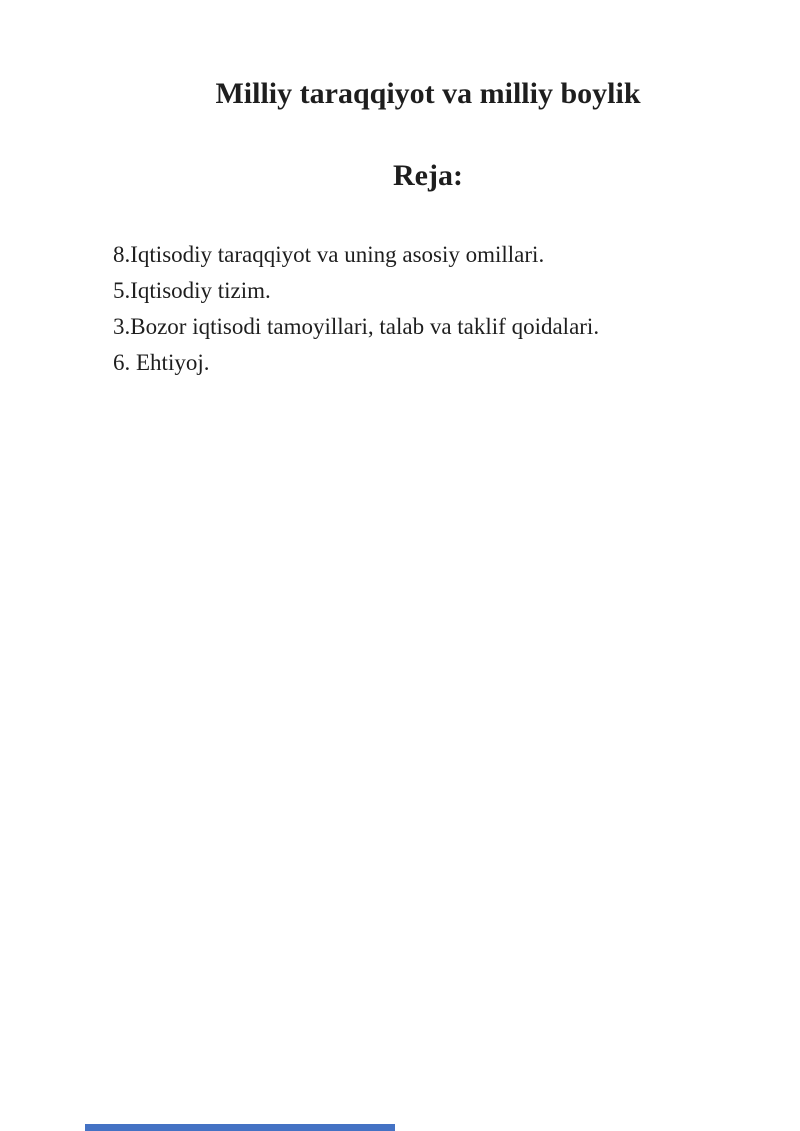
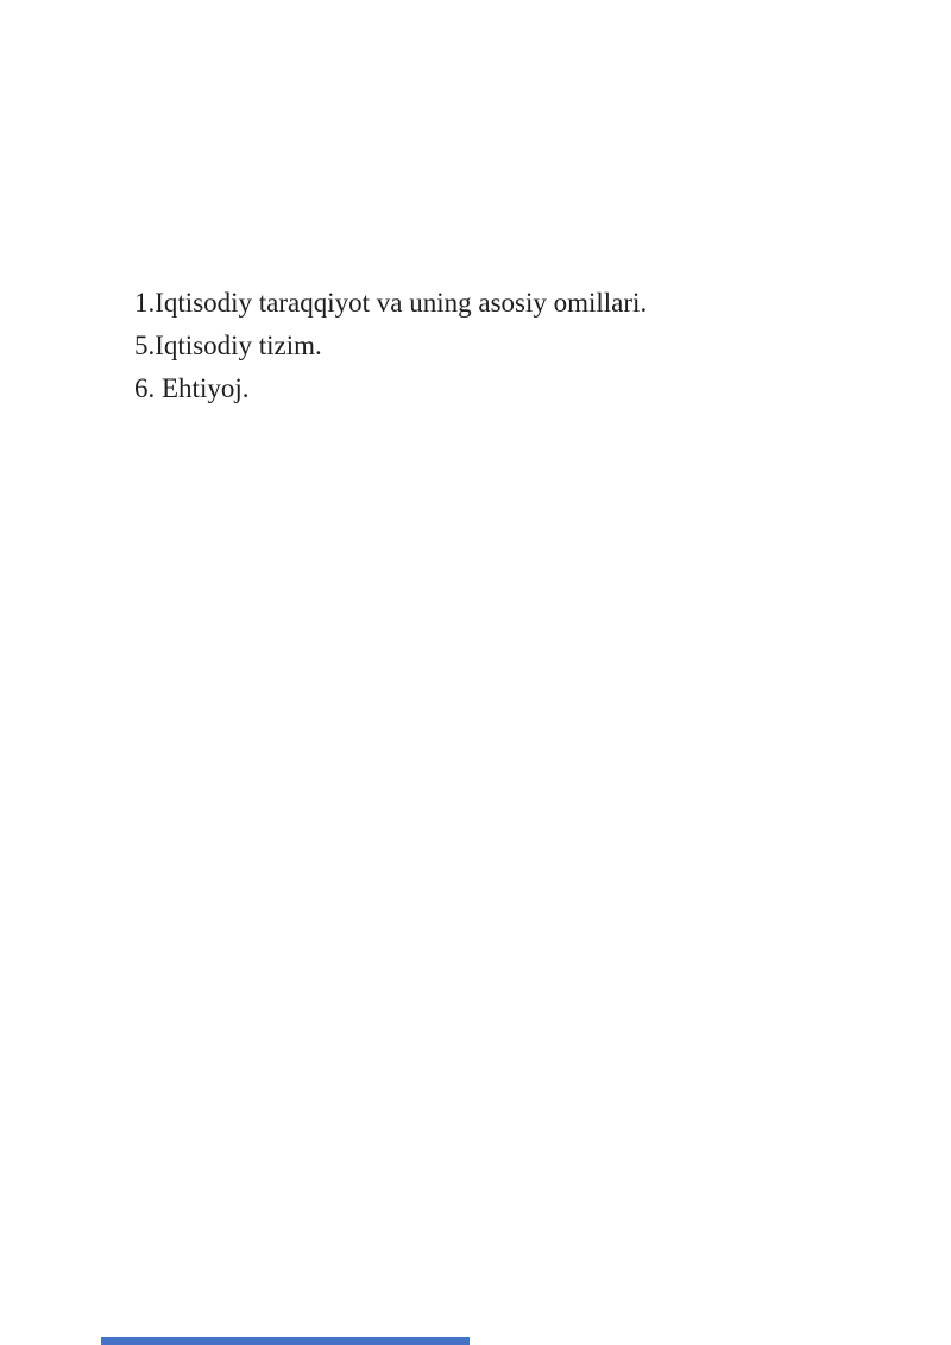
- Milliy taraqqiyot va milliy boylik
- Reja:
- 8.Iqtisodiy taraqqiyot va uning asosiy omillari.
+ 1.Iqtisodiy taraqqiyot va uning asosiy omillari.
  5.Iqtisodiy tizim.
- 3.Bozor iqtisodi tamoyillari, talab va taklif qoidalari.
  6. Ehtiyoj.
